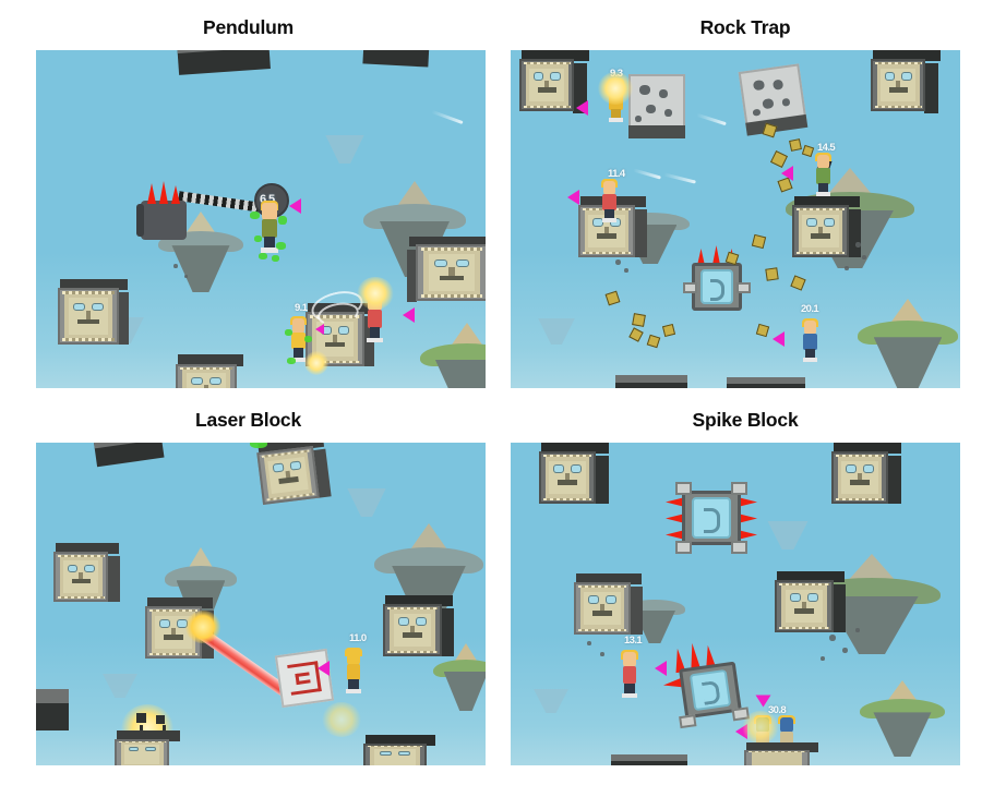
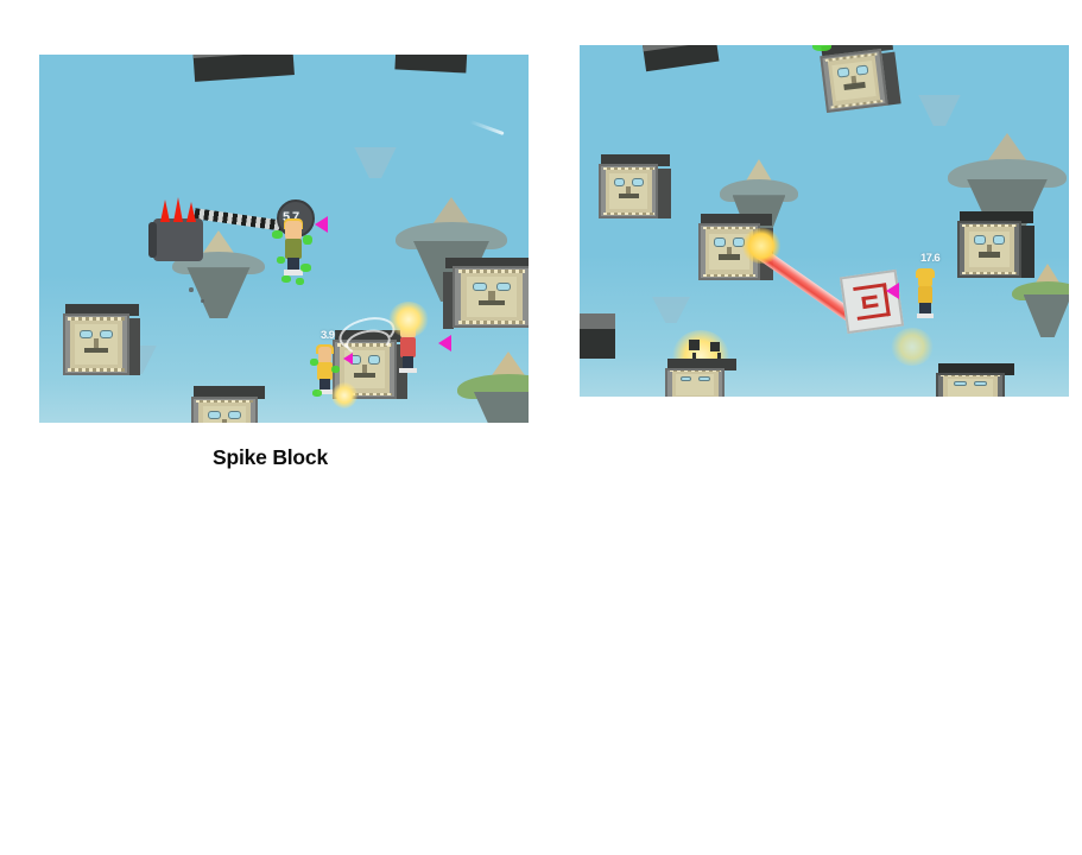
- Pendulum
- 6.5
+ 5.7
- 9.1
+ 3.9
- Rock Trap
- 11.4
- 14.5
- 20.1
- Laser Block
- 11.0
+ 17.6
  Spike Block
- 13.1
- 30.8
